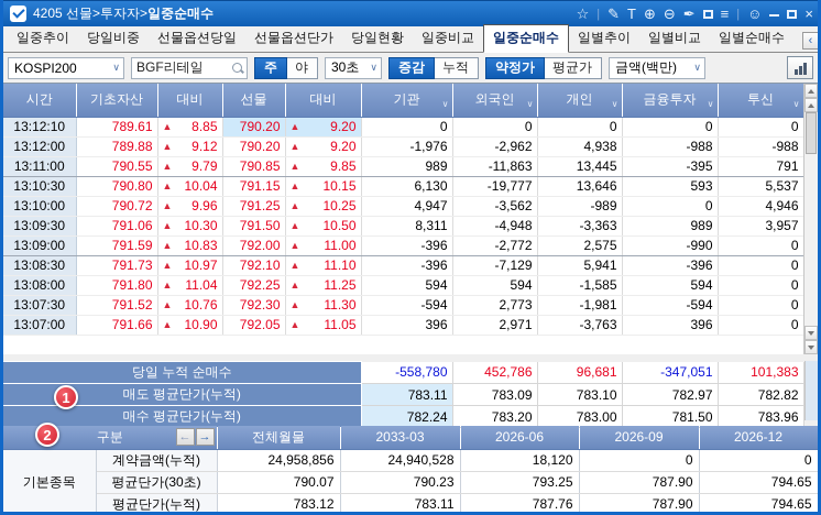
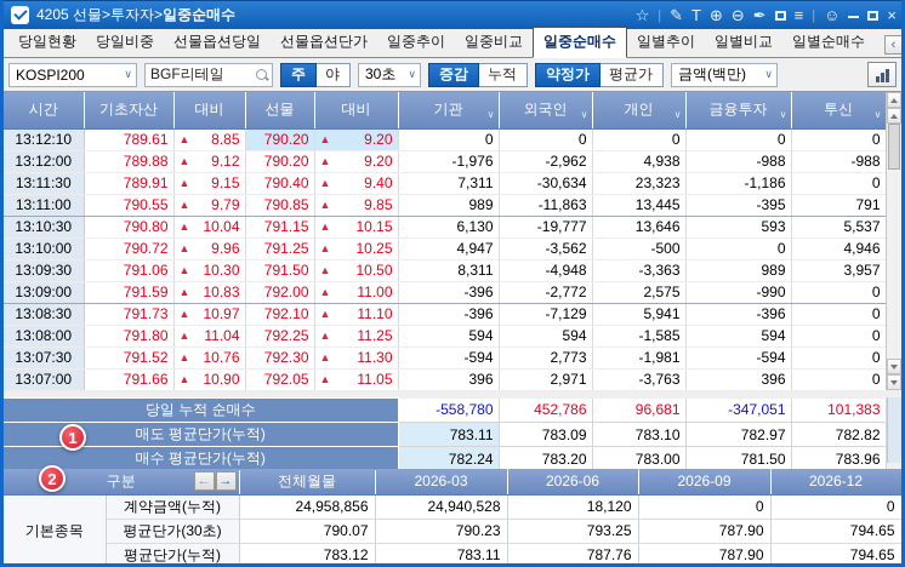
  4205 선물>투자자>일중순매수
  ☆
  |
  ✎
  T
  ⊕
  ⊖
  ✒
  ≡
  |
  ☺
  ×
- 일중추이
+ 당일현황
  당일비중
  선물옵션당일
  선물옵션단가
- 당일현황
+ 일중추이
  일중비교
  일중순매수
  일별추이
  일별비교
  일별순매수
  ‹
  KOSPI200
  ∨
  BGF리테일
  주
  야
  30초
  ∨
  증감
  누적
  약정가
  평균가
  금액(백만)
  ∨
  시간	기초자산	대비	선물	대비	기관 ∨	외국인 ∨	개인 ∨	금융투자 ∨	투신 ∨
  13:12:10	789.61	▲ 8.85	790.20	▲ 9.20	0	0	0	0	0
  13:12:00	789.88	▲ 9.12	790.20	▲ 9.20	-1,976	-2,962	4,938	-988	-988
+ 13:11:30	789.91	▲ 9.15	790.40	▲ 9.40	7,311	-30,634	23,323	-1,186	0
  13:11:00	790.55	▲ 9.79	790.85	▲ 9.85	989	-11,863	13,445	-395	791
  13:10:30	790.80	▲ 10.04	791.15	▲ 10.15	6,130	-19,777	13,646	593	5,537
- 13:10:00	790.72	▲ 9.96	791.25	▲ 10.25	4,947	-3,562	-989	0	4,946
+ 13:10:00	790.72	▲ 9.96	791.25	▲ 10.25	4,947	-3,562	-500	0	4,946
  13:09:30	791.06	▲ 10.30	791.50	▲ 10.50	8,311	-4,948	-3,363	989	3,957
  13:09:00	791.59	▲ 10.83	792.00	▲ 11.00	-396	-2,772	2,575	-990	0
  13:08:30	791.73	▲ 10.97	792.10	▲ 11.10	-396	-7,129	5,941	-396	0
  13:08:00	791.80	▲ 11.04	792.25	▲ 11.25	594	594	-1,585	594	0
  13:07:30	791.52	▲ 10.76	792.30	▲ 11.30	-594	2,773	-1,981	-594	0
  13:07:00	791.66	▲ 10.90	792.05	▲ 11.05	396	2,971	-3,763	396	0
  당일 누적 순매수	-558,780	452,786	96,681	-347,051	101,383
  매도 평균단가(누적)	783.11	783.09	783.10	782.97	782.82
  매수 평균단가(누적)	782.24	783.20	783.00	781.50	783.96
- 구분 ← →	전체월물	2033-03	2026-06	2026-09	2026-12
+ 구분 ← →	전체월물	2026-03	2026-06	2026-09	2026-12
  기본종목	계약금액(누적)	24,958,856	24,940,528	18,120	0	0
  평균단가(30초)	790.07	790.23	793.25	787.90	794.65
  평균단가(누적)	783.12	783.11	787.76	787.90	794.65
  1
  2
